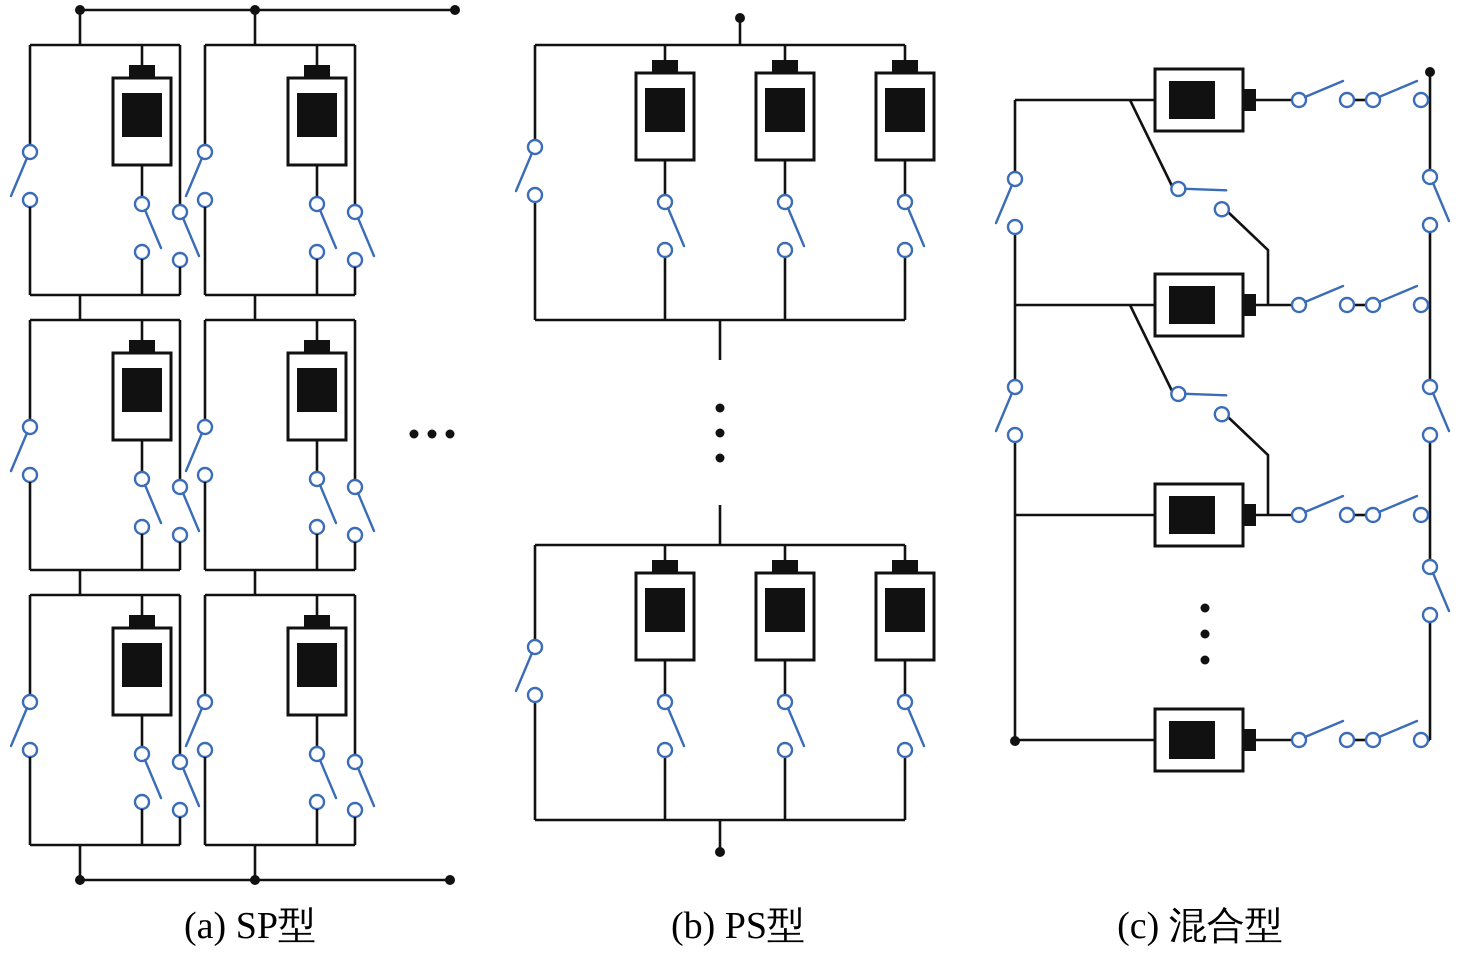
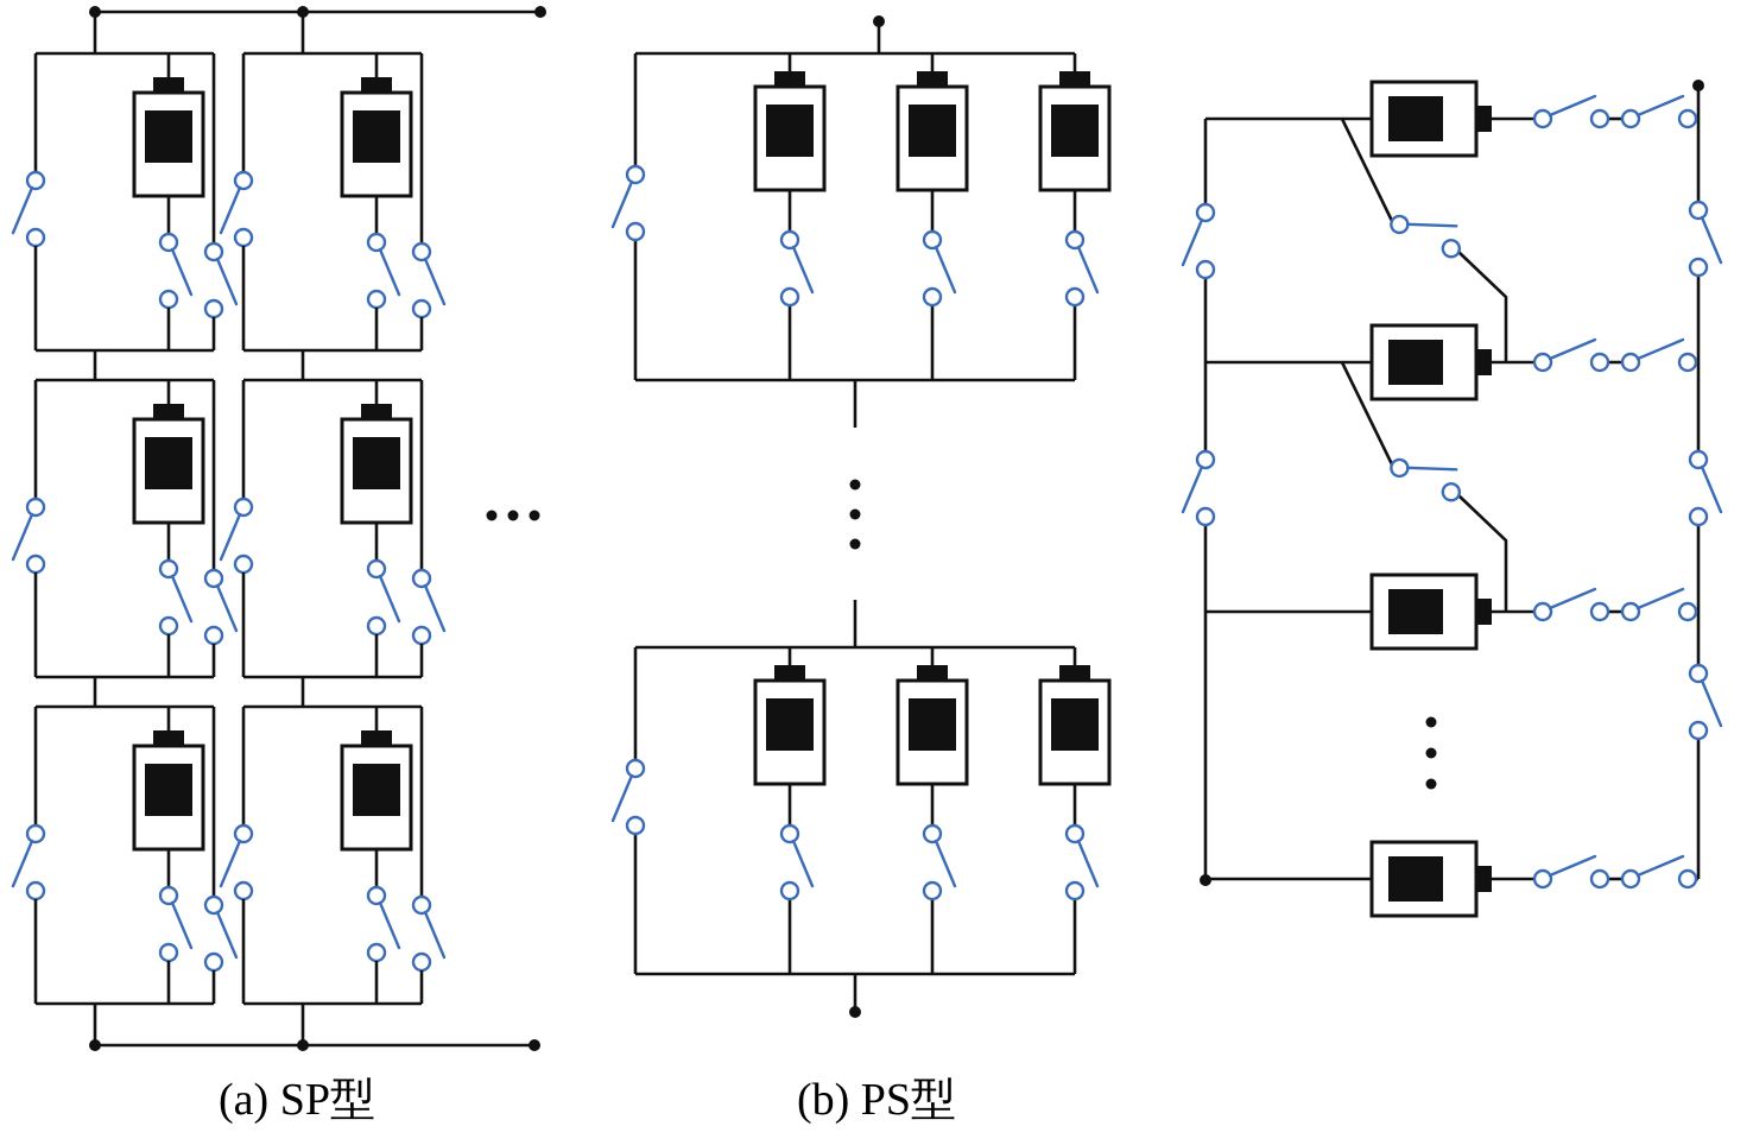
  (a) SP型
  (b) PS型
- (c) 混合型
